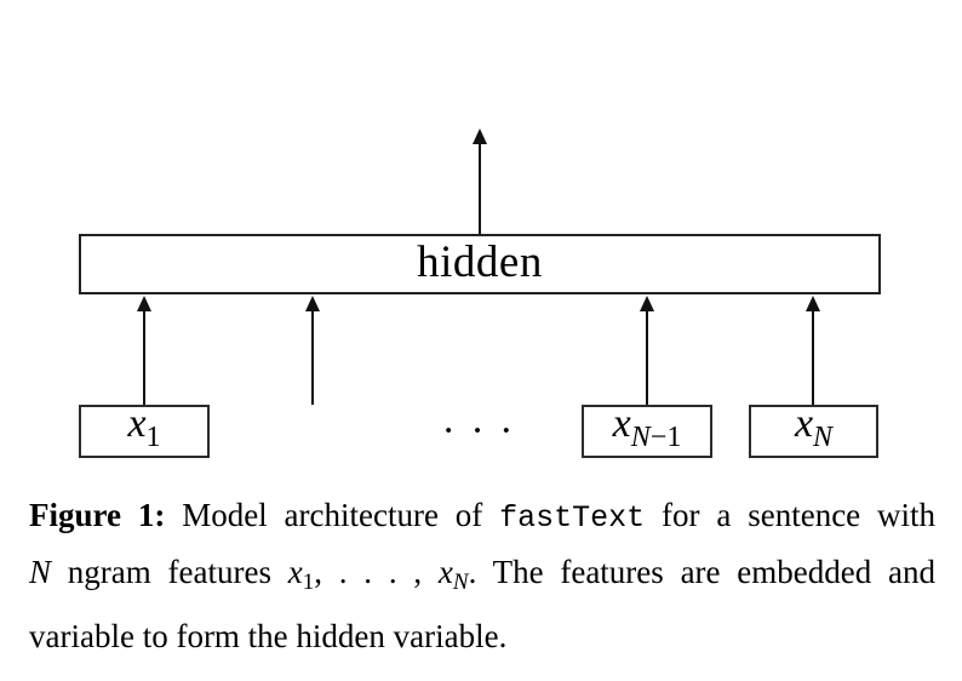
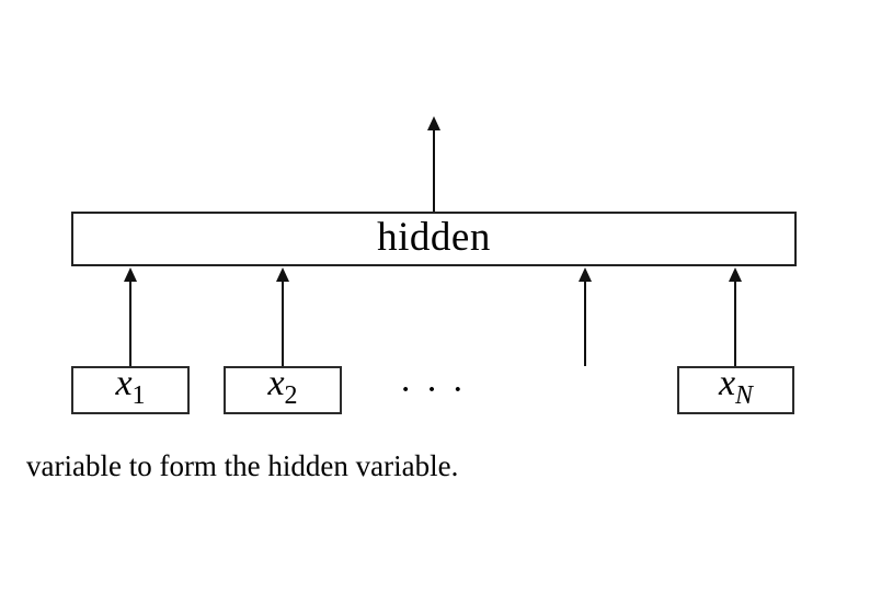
  hidden
  x1
+ x2
  · · ·
- xN−1
  xN
- Figure 1: Model architecture of fastText for a sentence with
- N ngram features x1, . . . , xN. The features are embedded and
  variable to form the hidden variable.
